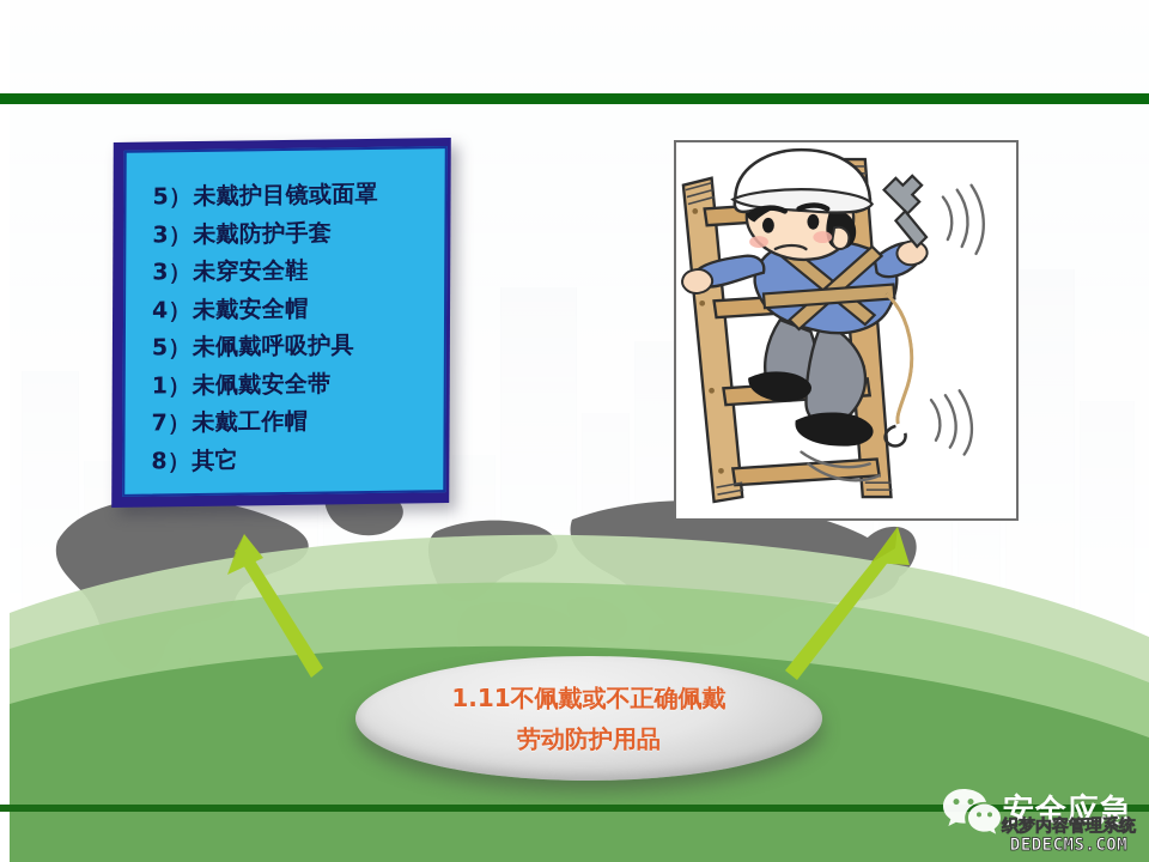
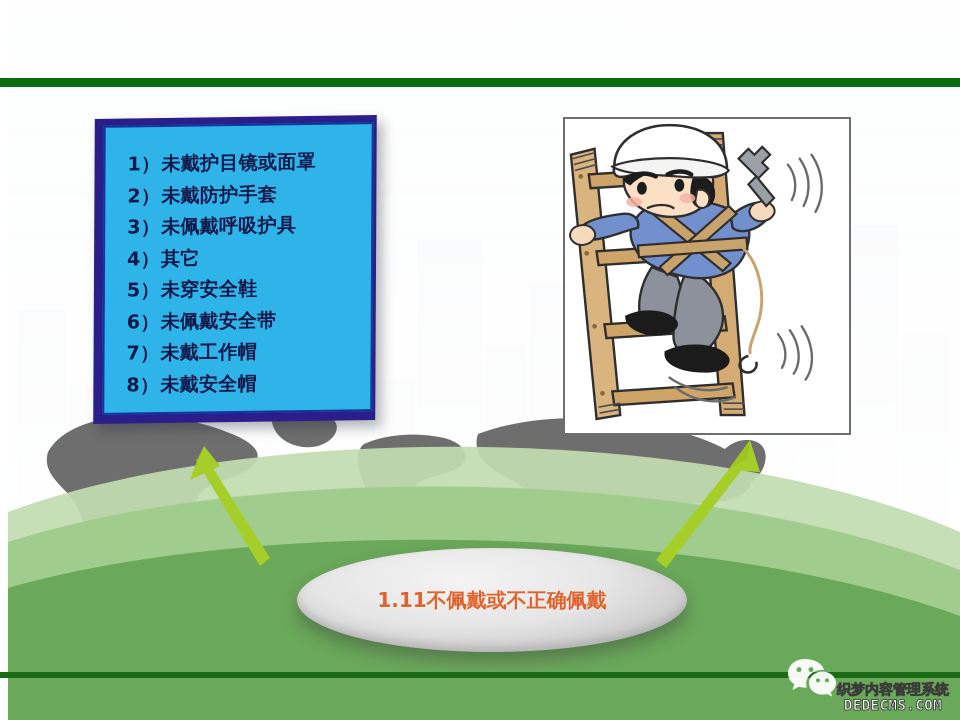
- 5）未戴护目镜或面罩
+ 1）未戴护目镜或面罩
- 3）未戴防护手套
+ 2）未戴防护手套
- 3）未穿安全鞋
+ 3）未佩戴呼吸护具
- 4）未戴安全帽
+ 4）其它
- 5）未佩戴呼吸护具
+ 5）未穿安全鞋
- 1）未佩戴安全带
+ 6）未佩戴安全带
  7）未戴工作帽
- 8）其它
+ 8）未戴安全帽
  1.11不佩戴或不正确佩戴
- 劳动防护用品
- 安全应急
  织梦内容管理系统
  DEDECMS.COM
